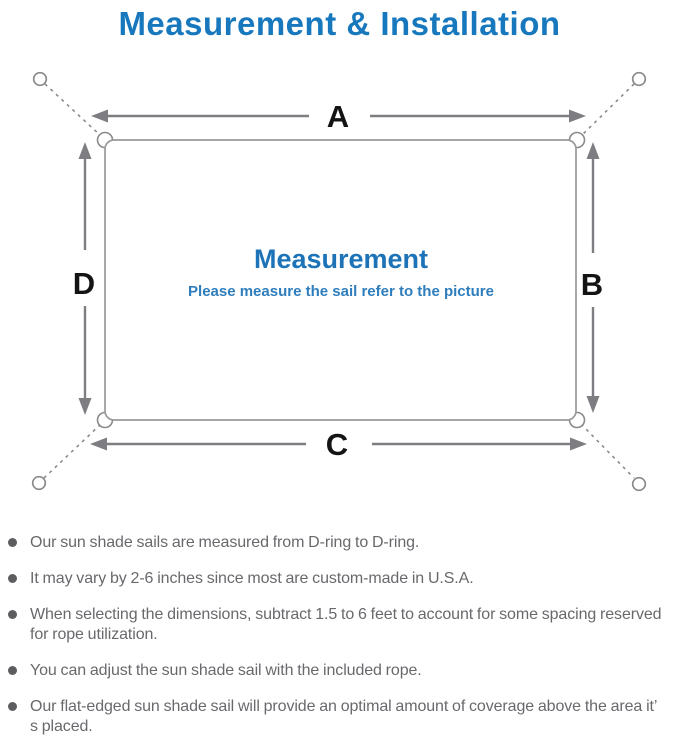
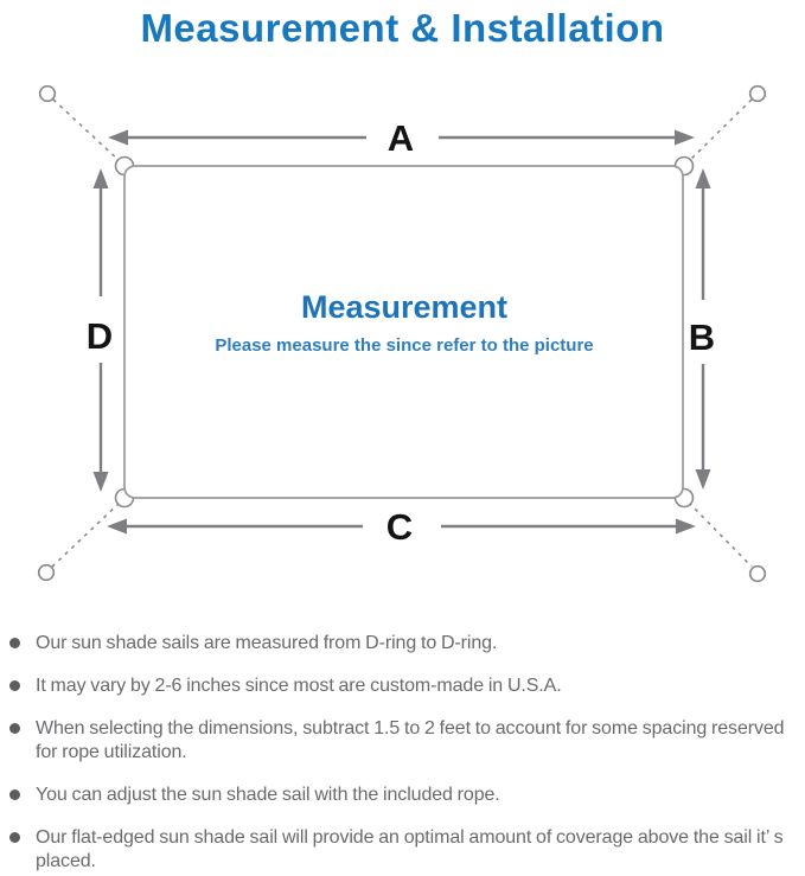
  Measurement & Installation
  A
  B
  C
  D
  Measurement
- Please measure the sail refer to the picture
+ Please measure the since refer to the picture
  Our sun shade sails are measured from D-ring to D-ring.
  It may vary by 2-6 inches since most are custom-made in U.S.A.
- When selecting the dimensions, subtract 1.5 to 6 feet to account for some spacing reserved for rope utilization.
+ When selecting the dimensions, subtract 1.5 to 2 feet to account for some spacing reserved for rope utilization.
  You can adjust the sun shade sail with the included rope.
- Our flat-edged sun shade sail will provide an optimal amount of coverage above the area it’ s placed.
+ Our flat-edged sun shade sail will provide an optimal amount of coverage above the sail it’ s placed.
